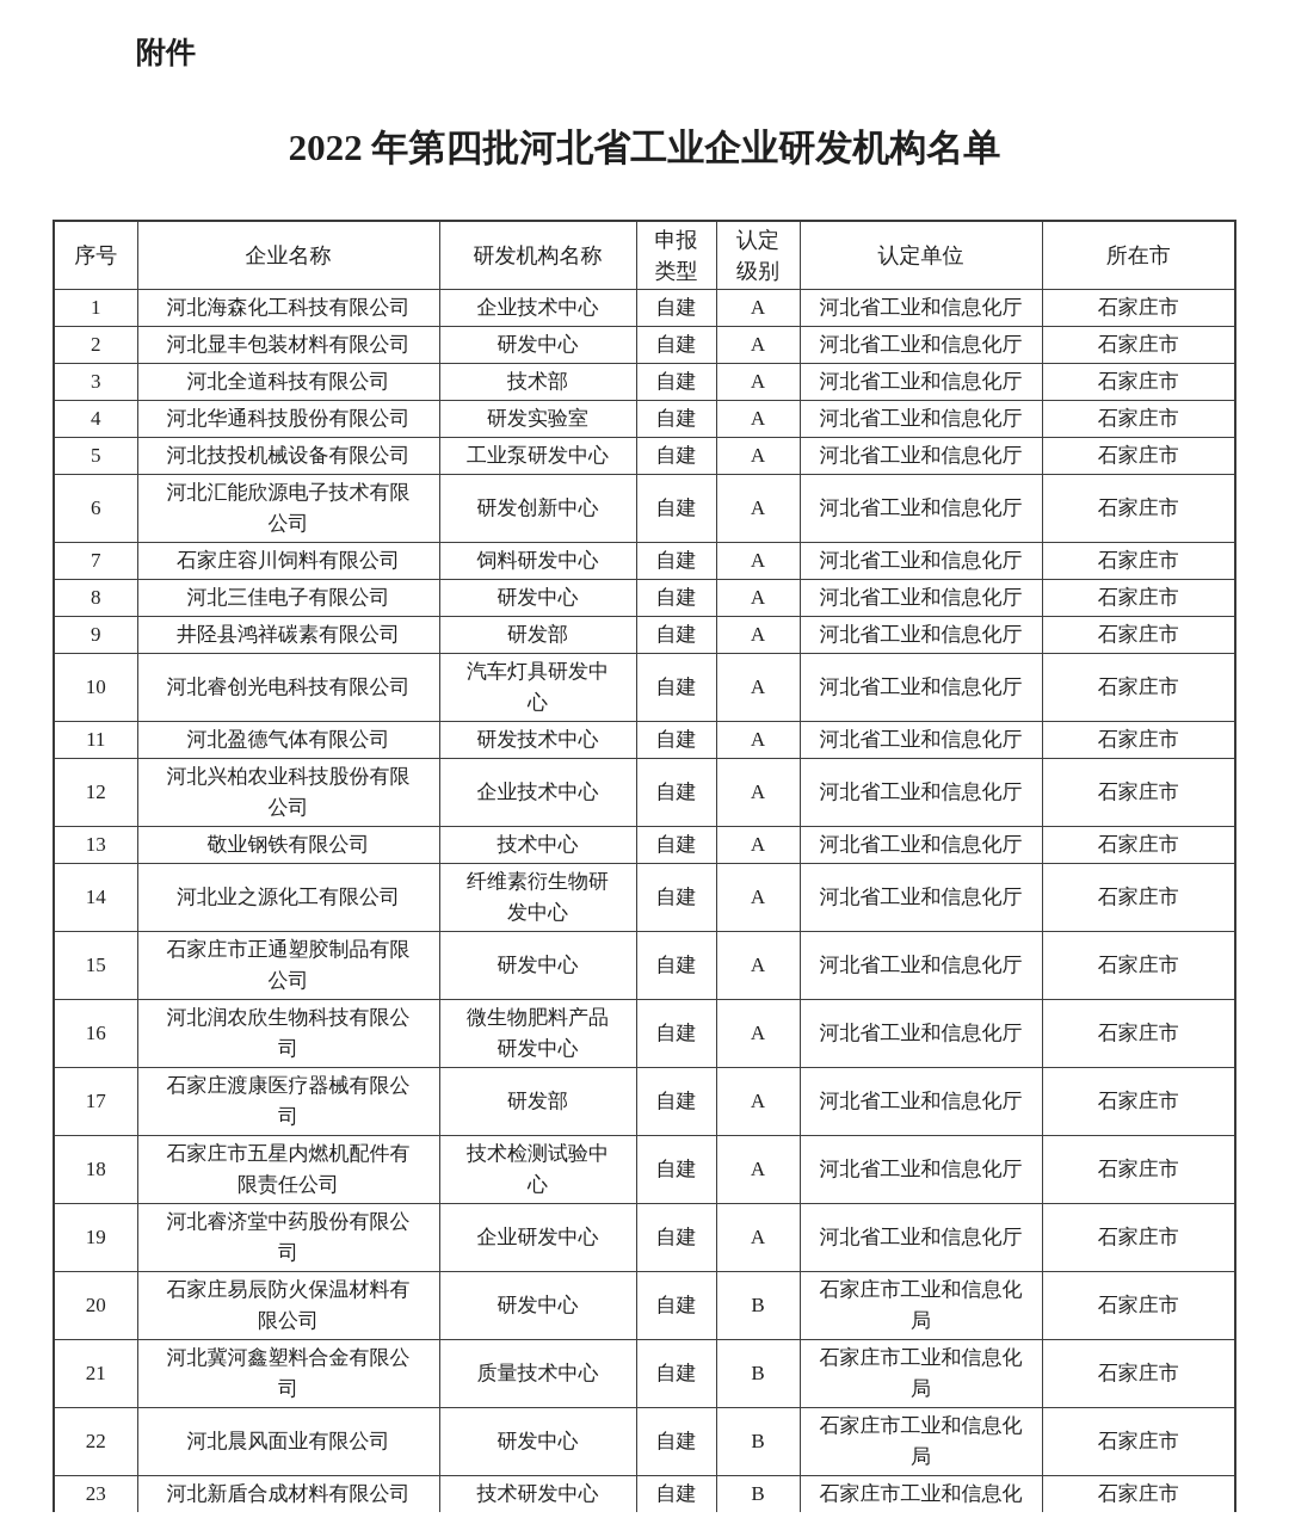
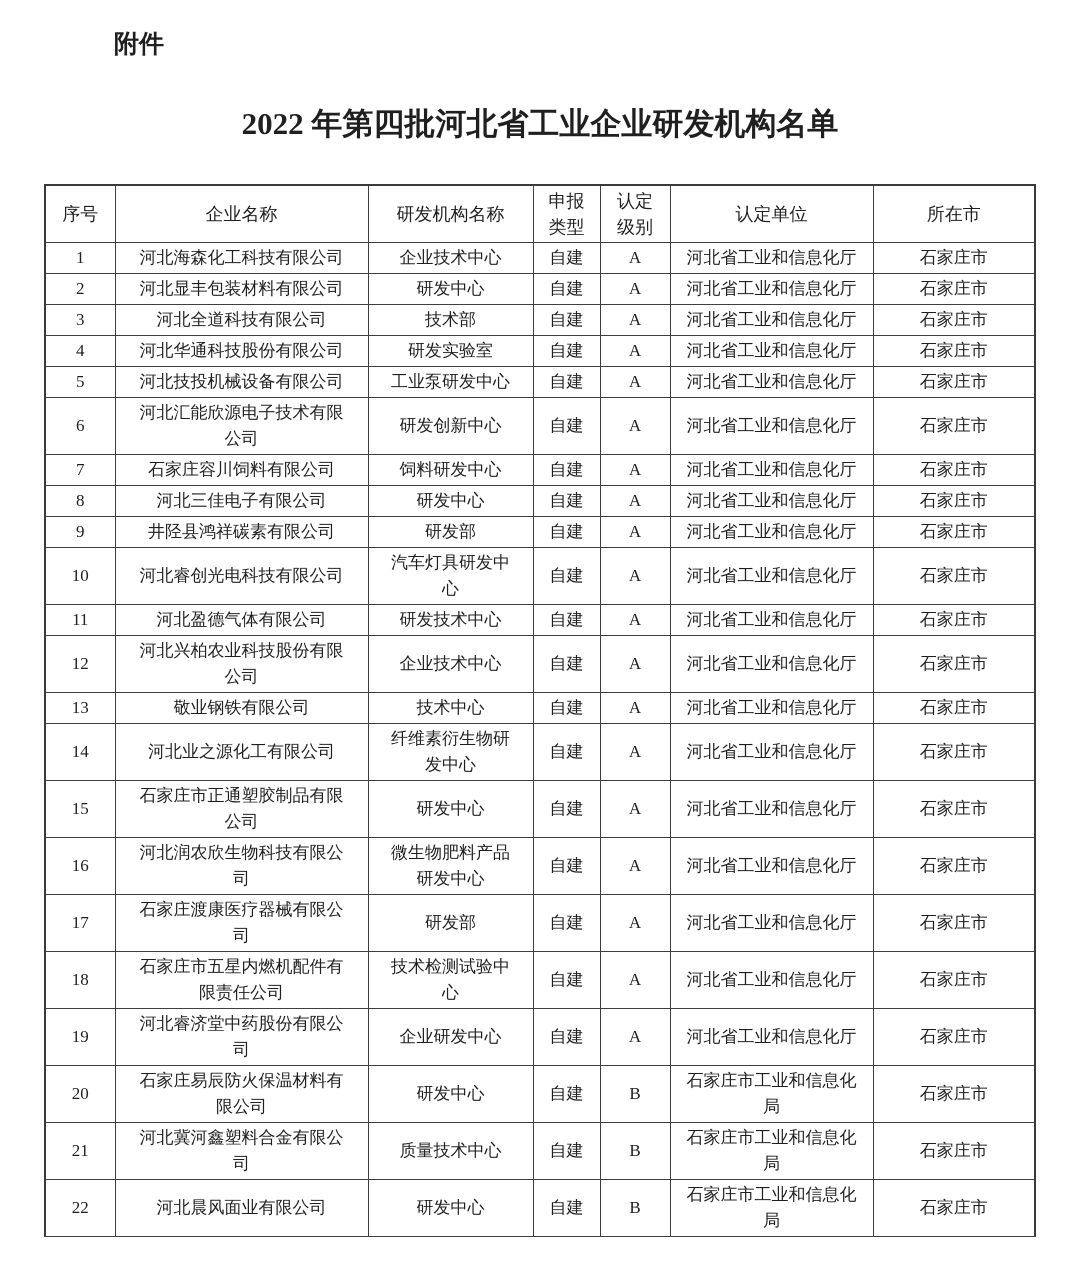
  附件
  2022 年第四批河北省工业企业研发机构名单
  序号	企业名称	研发机构名称	申报类型	认定级别	认定单位	所在市
  1	河北海森化工科技有限公司	企业技术中心	自建	A	河北省工业和信息化厅	石家庄市
  2	河北显丰包装材料有限公司	研发中心	自建	A	河北省工业和信息化厅	石家庄市
  3	河北全道科技有限公司	技术部	自建	A	河北省工业和信息化厅	石家庄市
  4	河北华通科技股份有限公司	研发实验室	自建	A	河北省工业和信息化厅	石家庄市
  5	河北技投机械设备有限公司	工业泵研发中心	自建	A	河北省工业和信息化厅	石家庄市
  6	河北汇能欣源电子技术有限公司	研发创新中心	自建	A	河北省工业和信息化厅	石家庄市
  7	石家庄容川饲料有限公司	饲料研发中心	自建	A	河北省工业和信息化厅	石家庄市
  8	河北三佳电子有限公司	研发中心	自建	A	河北省工业和信息化厅	石家庄市
  9	井陉县鸿祥碳素有限公司	研发部	自建	A	河北省工业和信息化厅	石家庄市
  10	河北睿创光电科技有限公司	汽车灯具研发中心	自建	A	河北省工业和信息化厅	石家庄市
  11	河北盈德气体有限公司	研发技术中心	自建	A	河北省工业和信息化厅	石家庄市
  12	河北兴柏农业科技股份有限公司	企业技术中心	自建	A	河北省工业和信息化厅	石家庄市
  13	敬业钢铁有限公司	技术中心	自建	A	河北省工业和信息化厅	石家庄市
  14	河北业之源化工有限公司	纤维素衍生物研发中心	自建	A	河北省工业和信息化厅	石家庄市
  15	石家庄市正通塑胶制品有限公司	研发中心	自建	A	河北省工业和信息化厅	石家庄市
  16	河北润农欣生物科技有限公司	微生物肥料产品研发中心	自建	A	河北省工业和信息化厅	石家庄市
  17	石家庄渡康医疗器械有限公司	研发部	自建	A	河北省工业和信息化厅	石家庄市
  18	石家庄市五星内燃机配件有限责任公司	技术检测试验中心	自建	A	河北省工业和信息化厅	石家庄市
  19	河北睿济堂中药股份有限公司	企业研发中心	自建	A	河北省工业和信息化厅	石家庄市
  20	石家庄易辰防火保温材料有限公司	研发中心	自建	B	石家庄市工业和信息化局	石家庄市
  21	河北冀河鑫塑料合金有限公司	质量技术中心	自建	B	石家庄市工业和信息化局	石家庄市
  22	河北晨风面业有限公司	研发中心	自建	B	石家庄市工业和信息化局	石家庄市
- 23	河北新盾合成材料有限公司	技术研发中心	自建	B	石家庄市工业和信息化	石家庄市
